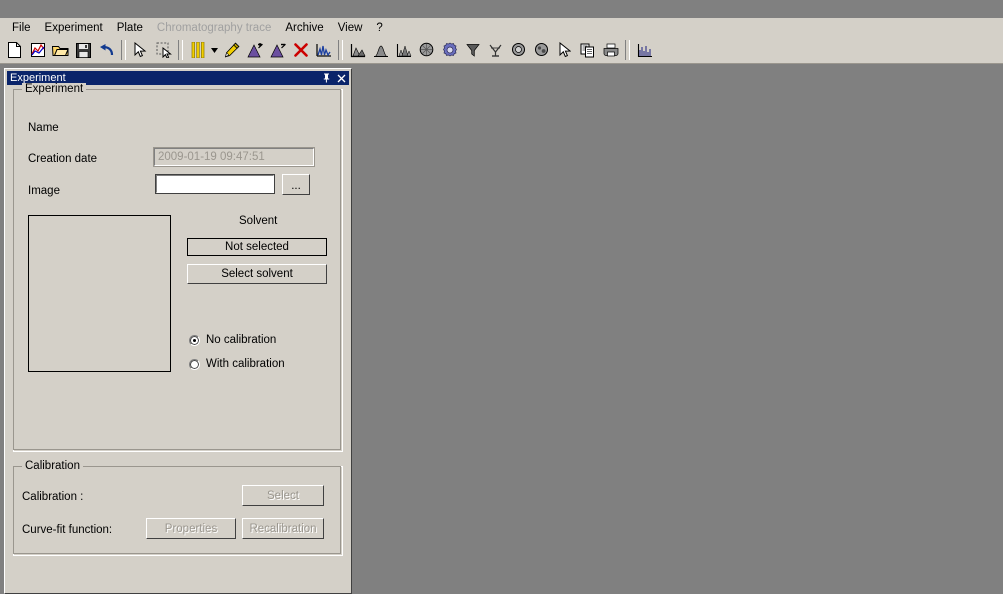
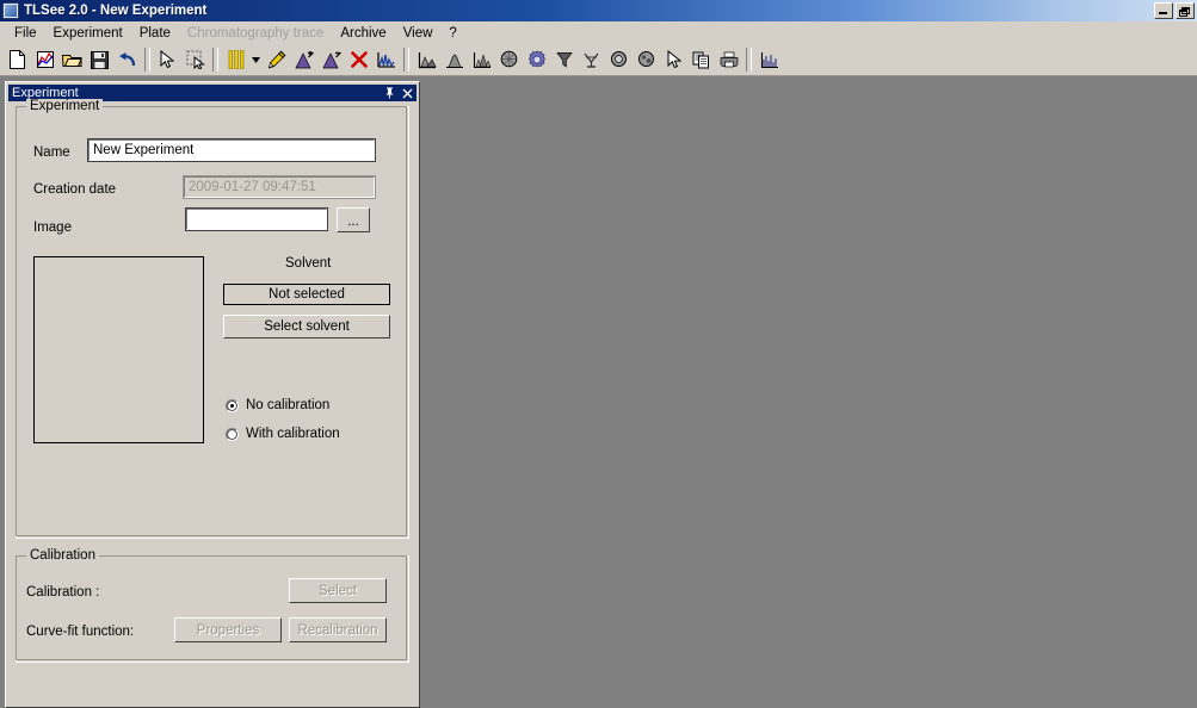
+ TLSee 2.0 - New Experiment
  File
  Experiment
  Plate
  Chromatography trace
  Archive
  View
  ?
  Experiment
  Experiment
  Name
+ New Experiment
  Creation date
- 2009-01-19 09:47:51
+ 2009-01-27 09:47:51
  Image
  ...
  Solvent
  Not selected
  Select solvent
  No calibration
  With calibration
  Calibration
  Calibration :
  Select
  Curve-fit function:
  Properties
  Recalibration
